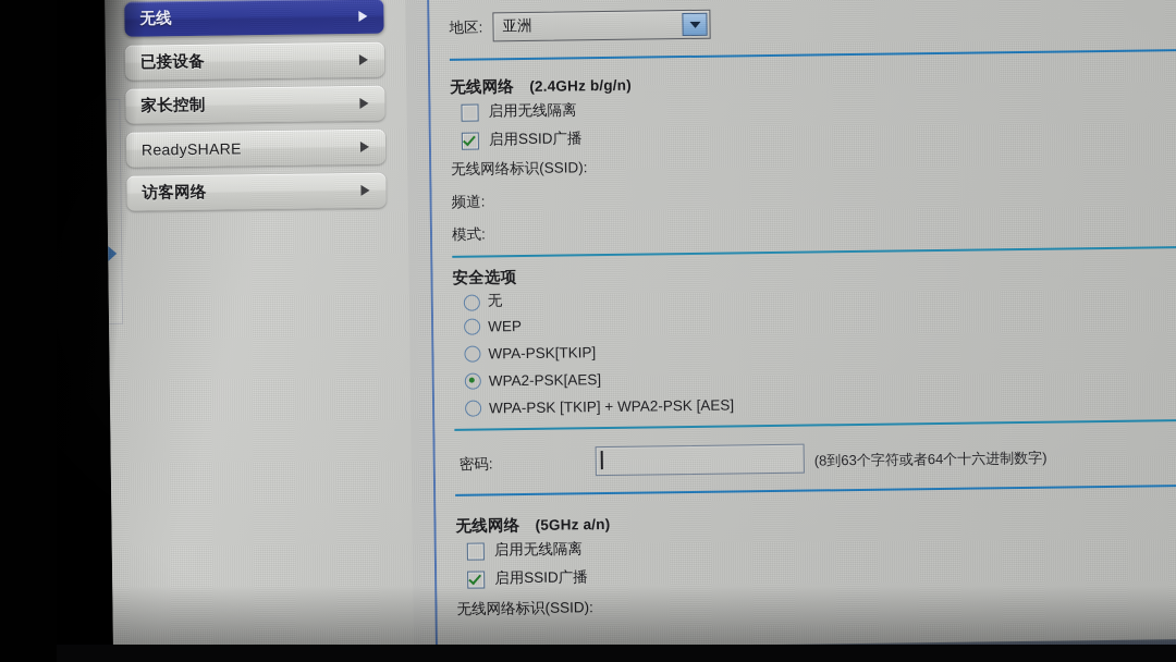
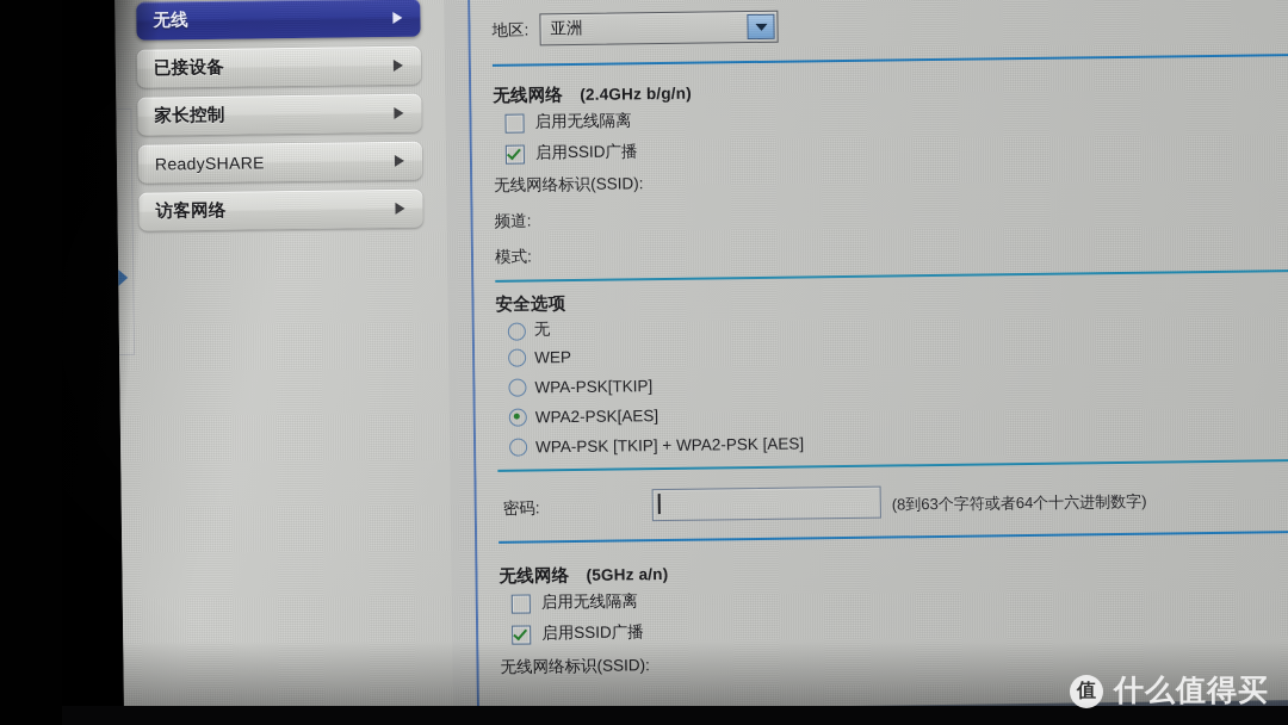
+ 值
+ 什么值得买
